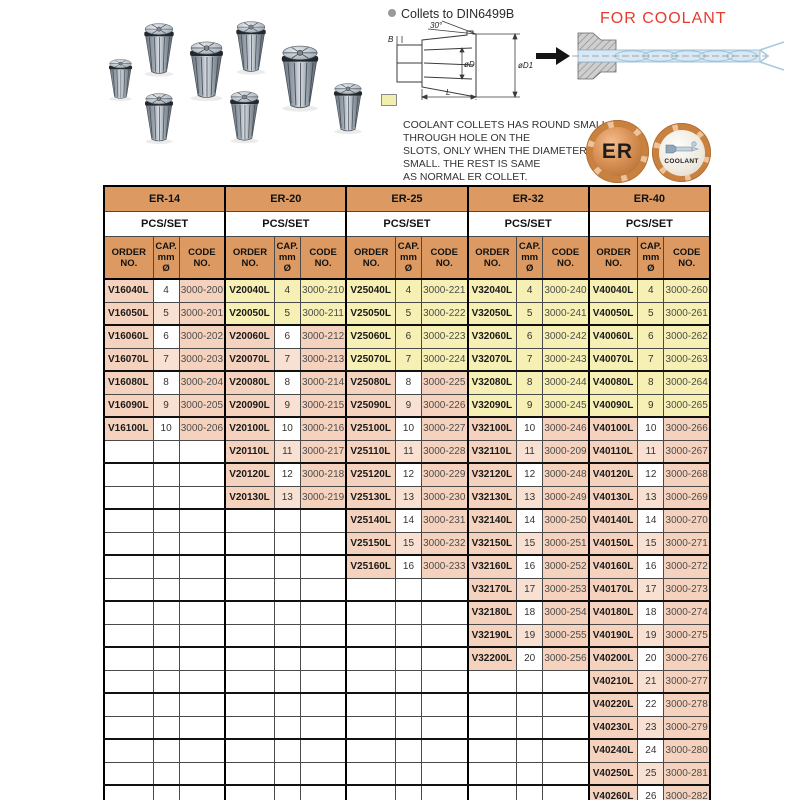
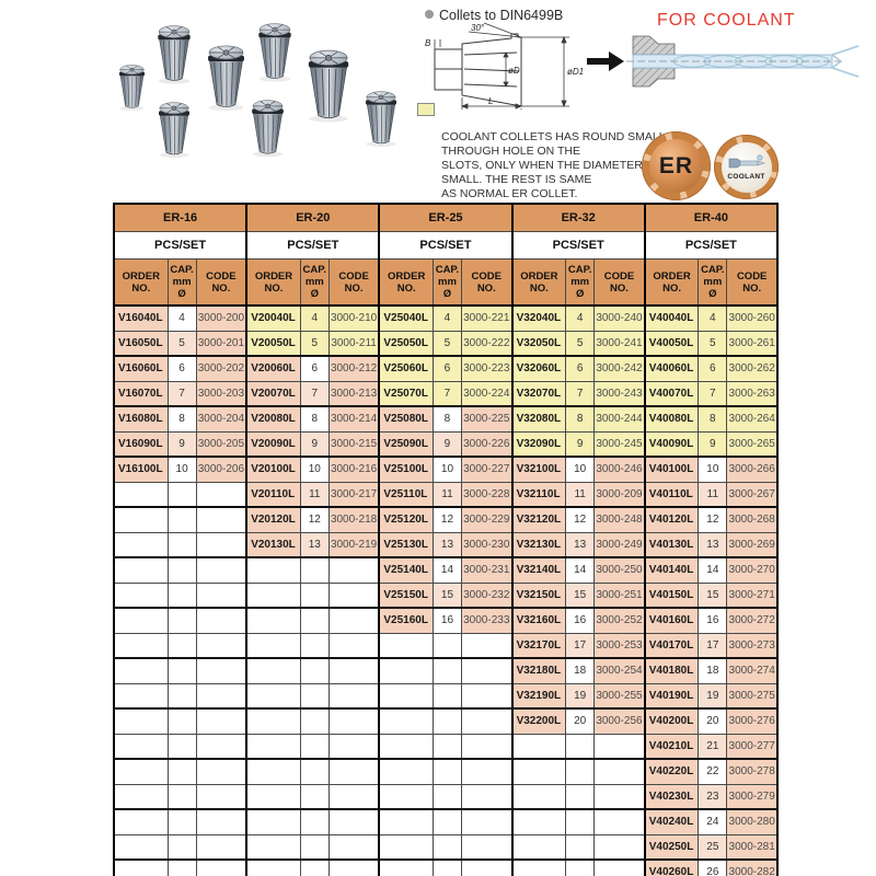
  Collets to DIN6499B
  30°
  B
  øD
  øD1
  L
  FOR COOLANT
  COOLANT COLLETS HAS ROUND SMA THROUGH HOLE ON THE
  SLOTS, ONLY WHEN THE DIAMETER SMALL. THE REST IS SAME
  AS NORMAL ER COLLET.
  ER
- ER-14	ER-20	ER-25	ER-32	ER-40
+ ER-16	ER-20	ER-25	ER-32	ER-40
  PCS/SET	PCS/SET	PCS/SET	PCS/SET	PCS/SET
  ORDER NO.	CAP. mm Ø	CODE NO.	ORDER NO.	CAP. mm Ø	CODE NO.	ORDER NO.	CAP. mm Ø	CODE NO.	ORDER NO.	CAP. mm Ø	CODE NO.	ORDER NO.	CAP. mm Ø	CODE NO.
  V16040L	4	3000-200	V20040L	4	3000-210	V25040L	4	3000-221	V32040L	4	3000-240	V40040L	4	3000-260
  V16050L	5	3000-201	V20050L	5	3000-211	V25050L	5	3000-222	V32050L	5	3000-241	V40050L	5	3000-261
  V16060L	6	3000-202	V20060L	6	3000-212	V25060L	6	3000-223	V32060L	6	3000-242	V40060L	6	3000-262
  V16070L	7	3000-203	V20070L	7	3000-213	V25070L	7	3000-224	V32070L	7	3000-243	V40070L	7	3000-263
  V16080L	8	3000-204	V20080L	8	3000-214	V25080L	8	3000-225	V32080L	8	3000-244	V40080L	8	3000-264
  V16090L	9	3000-205	V20090L	9	3000-215	V25090L	9	3000-226	V32090L	9	3000-245	V40090L	9	3000-265
  V16100L	10	3000-206	V20100L	10	3000-216	V25100L	10	3000-227	V32100L	10	3000-246	V40100L	10	3000-266
  			V20110L	11	3000-217	V25110L	11	3000-228	V32110L	11	3000-209	V40110L	11	3000-267
  			V20120L	12	3000-218	V25120L	12	3000-229	V32120L	12	3000-248	V40120L	12	3000-268
  			V20130L	13	3000-219	V25130L	13	3000-230	V32130L	13	3000-249	V40130L	13	3000-269
  						V25140L	14	3000-231	V32140L	14	3000-250	V40140L	14	3000-270
  						V25150L	15	3000-232	V32150L	15	3000-251	V40150L	15	3000-271
  						V25160L	16	3000-233	V32160L	16	3000-252	V40160L	16	3000-272
  									V32170L	17	3000-253	V40170L	17	3000-273
  									V32180L	18	3000-254	V40180L	18	3000-274
  									V32190L	19	3000-255	V40190L	19	3000-275
  									V32200L	20	3000-256	V40200L	20	3000-276
  												V40210L	21	3000-277
  												V40220L	22	3000-278
  												V40230L	23	3000-279
  												V40240L	24	3000-280
  												V40250L	25	3000-281
  												V40260L	26	3000-282
